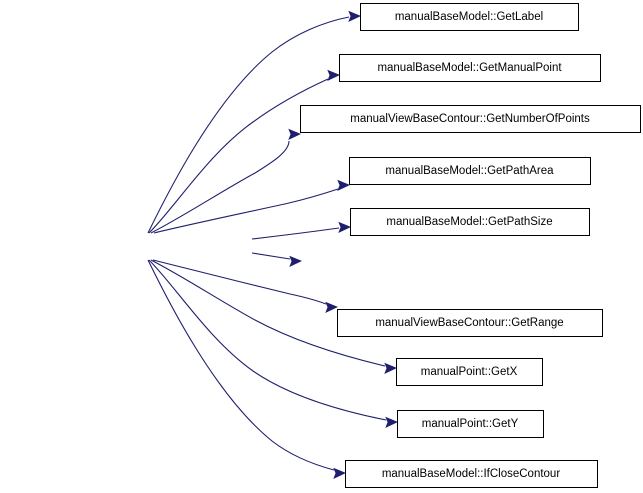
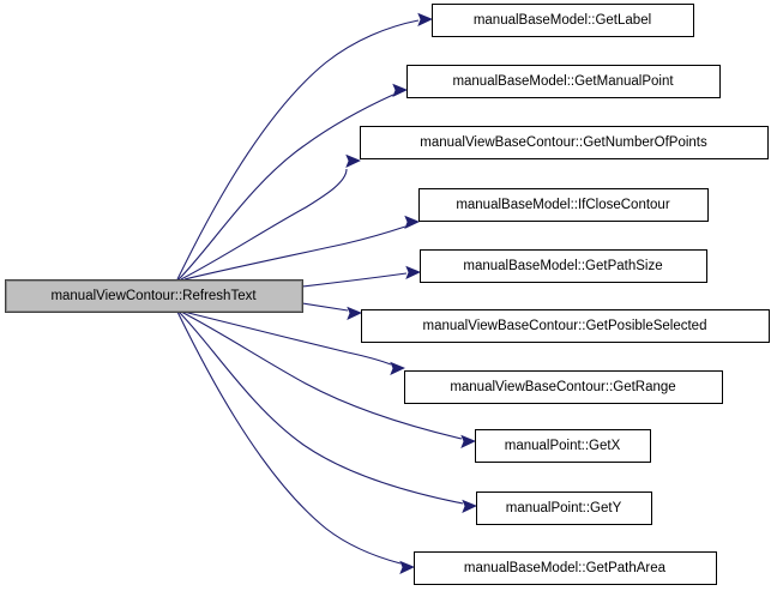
  manualBaseModel::GetLabel
  manualBaseModel::GetManualPoint
  manualViewBaseContour::GetNumberOfPoints
- manualBaseModel::GetPathArea
+ manualBaseModel::IfCloseContour
  manualBaseModel::GetPathSize
+ manualViewBaseContour::GetPosibleSelected
  manualViewBaseContour::GetRange
  manualPoint::GetX
  manualPoint::GetY
- manualBaseModel::IfCloseContour
+ manualBaseModel::GetPathArea
+ manualViewContour::RefreshText
